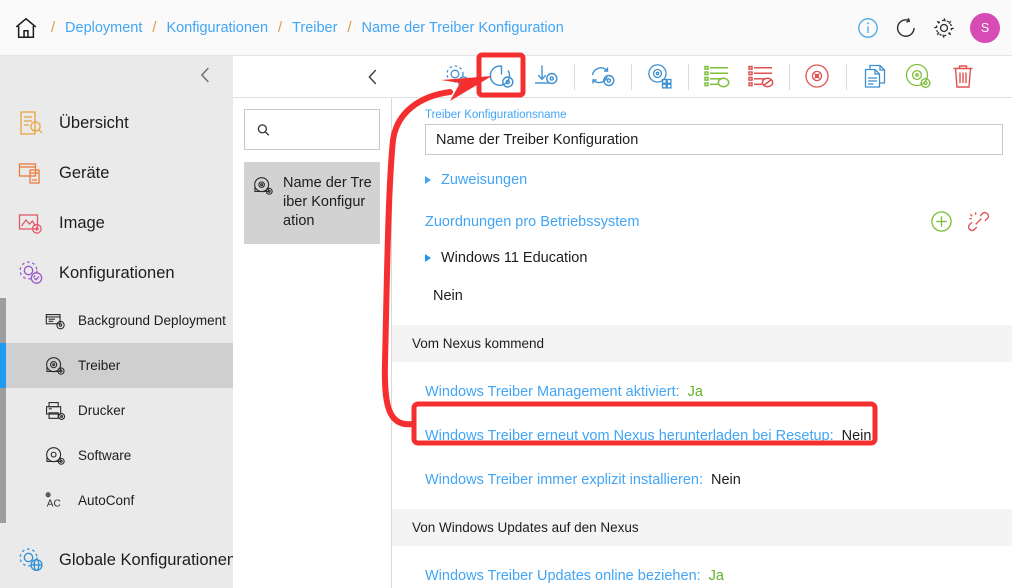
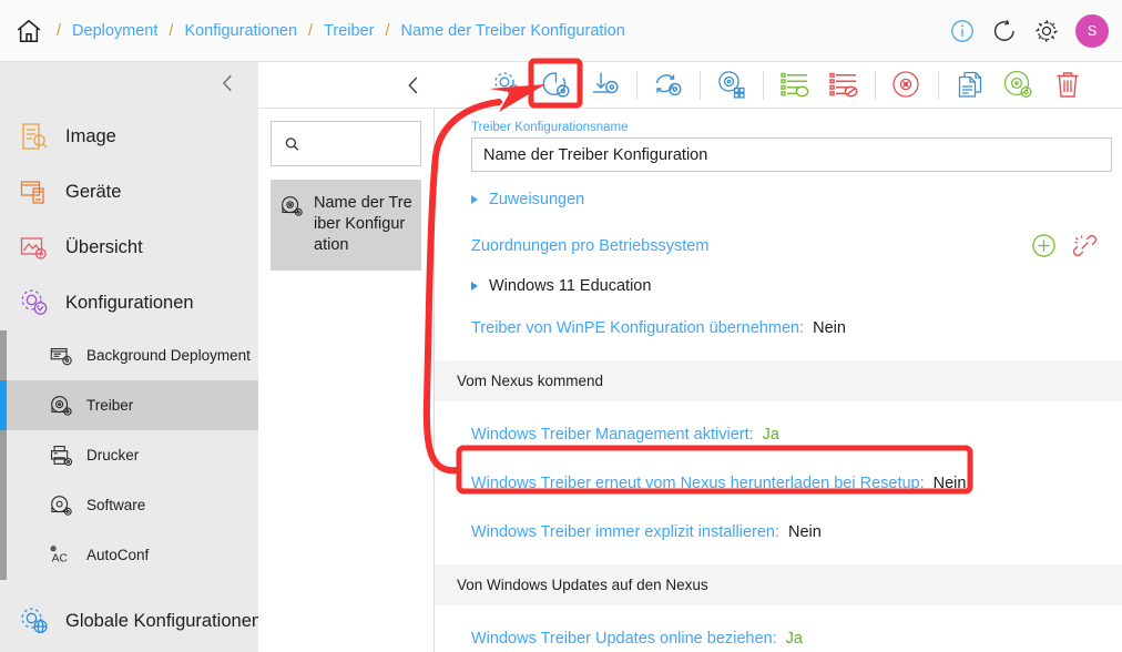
  /
  Deployment
  /
  Konfigurationen
  /
  Treiber
  /
  Name der Treiber Konfiguration
  S
- Übersicht
+ Image
  Geräte
- Image
+ Übersicht
  Konfigurationen
  Background Deployment
  Treiber
  Drucker
  Software
  AC
  AutoConf
  Globale Konfigurationen
  Name der Treiber Konfiguration
  Treiber Konfigurationsname
  Name der Treiber Konfiguration
  Zuweisungen
  Zuordnungen pro Betriebssystem
  Windows 11 Education
+ Treiber von WinPE Konfiguration übernehmen:
  Nein
  Vom Nexus kommend
  Windows Treiber Management aktiviert:
  Ja
  Windows Treiber erneut vom Nexus herunterladen bei Resetup:
  Nein
  Windows Treiber immer explizit installieren:
  Nein
  Von Windows Updates auf den Nexus
  Windows Treiber Updates online beziehen:
  Ja
